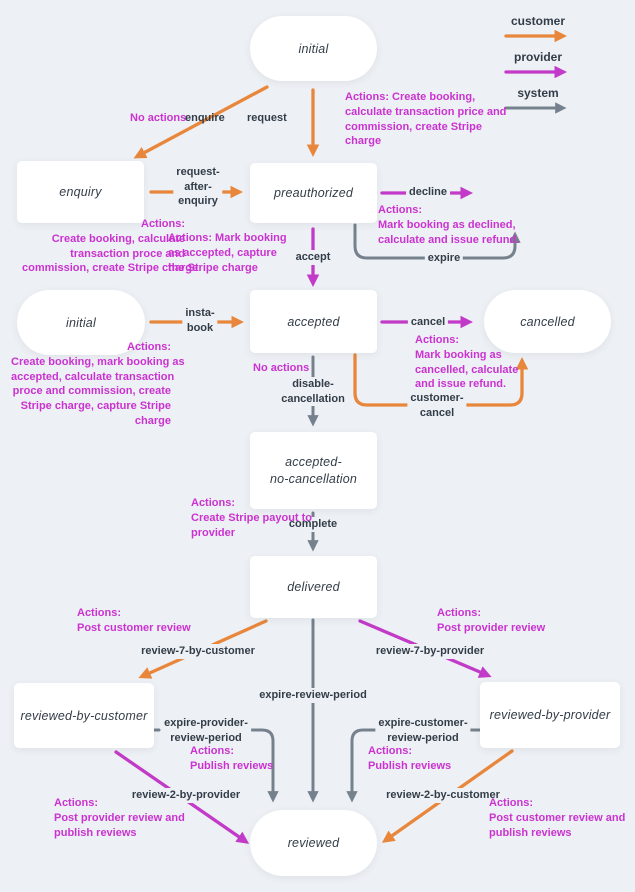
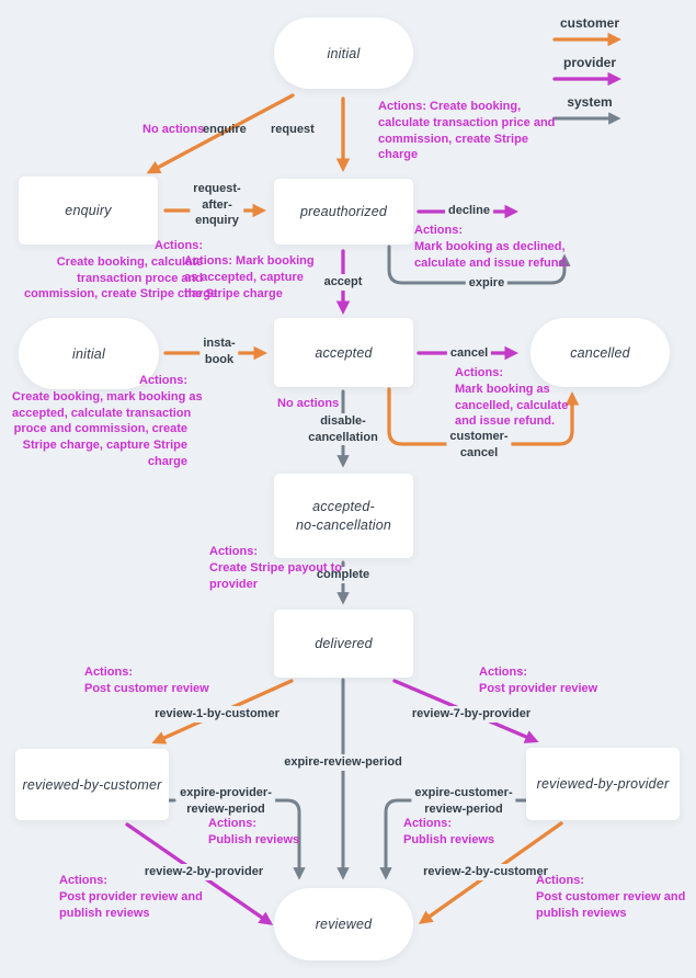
  customer
  provider
  system
  initial
  enquiry
  preauthorized
  initial
  accepted
  cancelled
  accepted-
  no-cancellation
  delivered
  reviewed-by-customer
  reviewed-by-provider
  reviewed
  enquire
  request
  request-
  after-
  enquiry
  decline
  expire
  accept
  insta-
  book
  cancel
  customer-
  cancel
  disable-
  cancellation
  complete
- review-7-by-customer
+ review-1-by-customer
  review-7-by-provider
  expire-review-period
  expire-provider-
  review-period
  expire-customer-
  review-period
  review-2-by-provider
  review-2-by-customer
  Actions: Create booking,
  calculate transaction price and
  commission, create Stripe
  charge
  No actions
  Actions:
  Create booking, calculate
  transaction proce and
  commission, create Stripe char
  Actions: Mark booking
  as accepted, capture
  the Stripe charge
  Actions:
  Mark booking as declined,
  calculate and issue refund.
  Actions:
  Create booking, mark booking as
  accepted, calculate transaction
  proce and commission, create
  Stripe charge, capture Stripe
  charge
  No actions
  Actions:
  Mark booking as
  cancelled, calculate
  and issue refund.
  Actions:
  Create Stripe payout to
  provider
  Actions:
  Post customer review
  Actions:
  Post provider review
  Actions:
  Publish reviews
  Actions:
  Publish reviews
  Actions:
  Post provider review and
  publish reviews
  Actions:
  Post customer review and
  publish reviews
